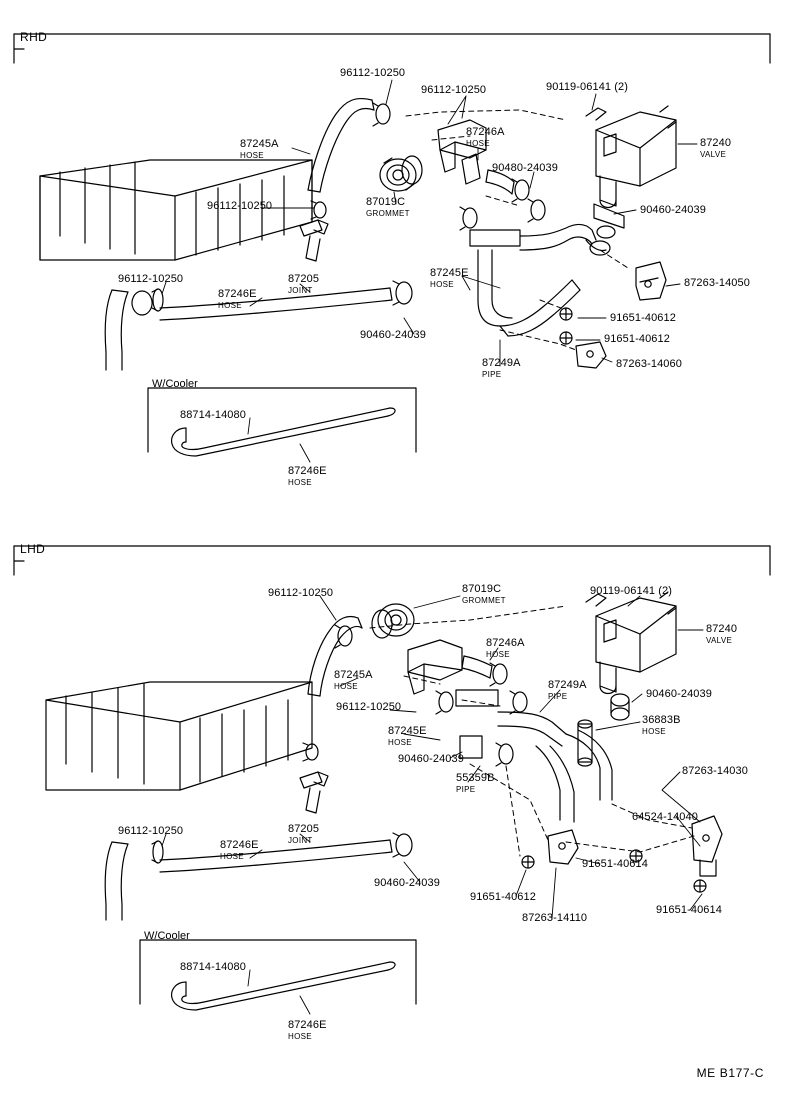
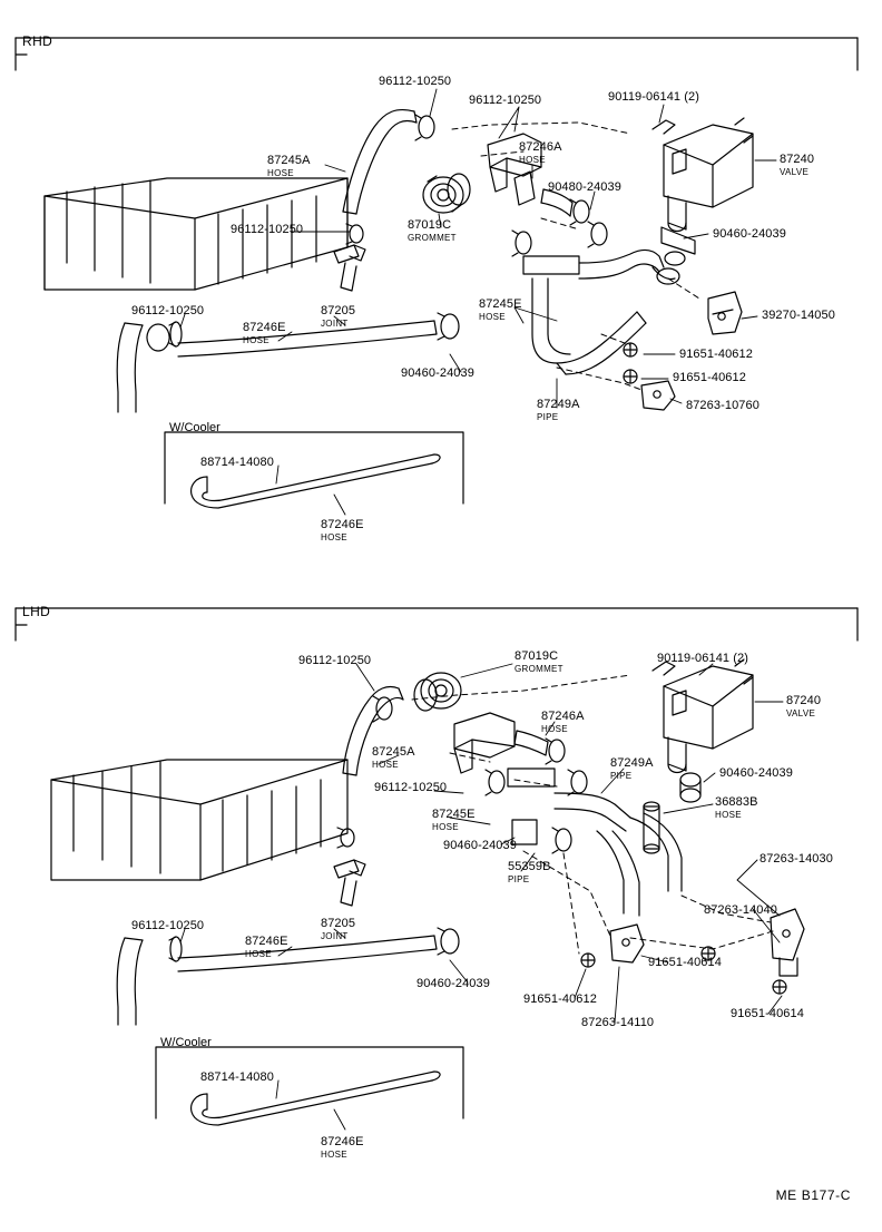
  RHD
  LHD
  W/Cooler
  W/Cooler
  96112-10250
  96112-10250
  90119-06141 (2)
  87246A
  HOSE
  87240
  VALVE
  87245A
  HOSE
  90480-24039
  96112-10250
  87019C
  GROMMET
  90460-24039
  87245E
  HOSE
  96112-10250
  87205
  JOINT
  87246E
  HOSE
- 87263-14050
+ 39270-14050
  91651-40612
  90460-24039
  91651-40612
- 87263-14060
+ 87263-10760
  87249A
  PIPE
  88714-14080
  87246E
  HOSE
  96112-10250
  87019C
  GROMMET
  90119-06141 (2)
  87246A
  HOSE
  87240
  VALVE
  87245A
  HOSE
  87249A
  PIPE
  90460-24039
  96112-10250
  36883B
  HOSE
  87245E
  HOSE
  90460-24039
  55359B
  PIPE
  87263-14030
- 64524-14040
+ 87263-14040
  96112-10250
  87205
  JOINT
  87246E
  HOSE
  91651-40614
  90460-24039
  91651-40612
  87263-14110
  91651-40614
  88714-14080
  87246E
  HOSE
  ME B177-C
